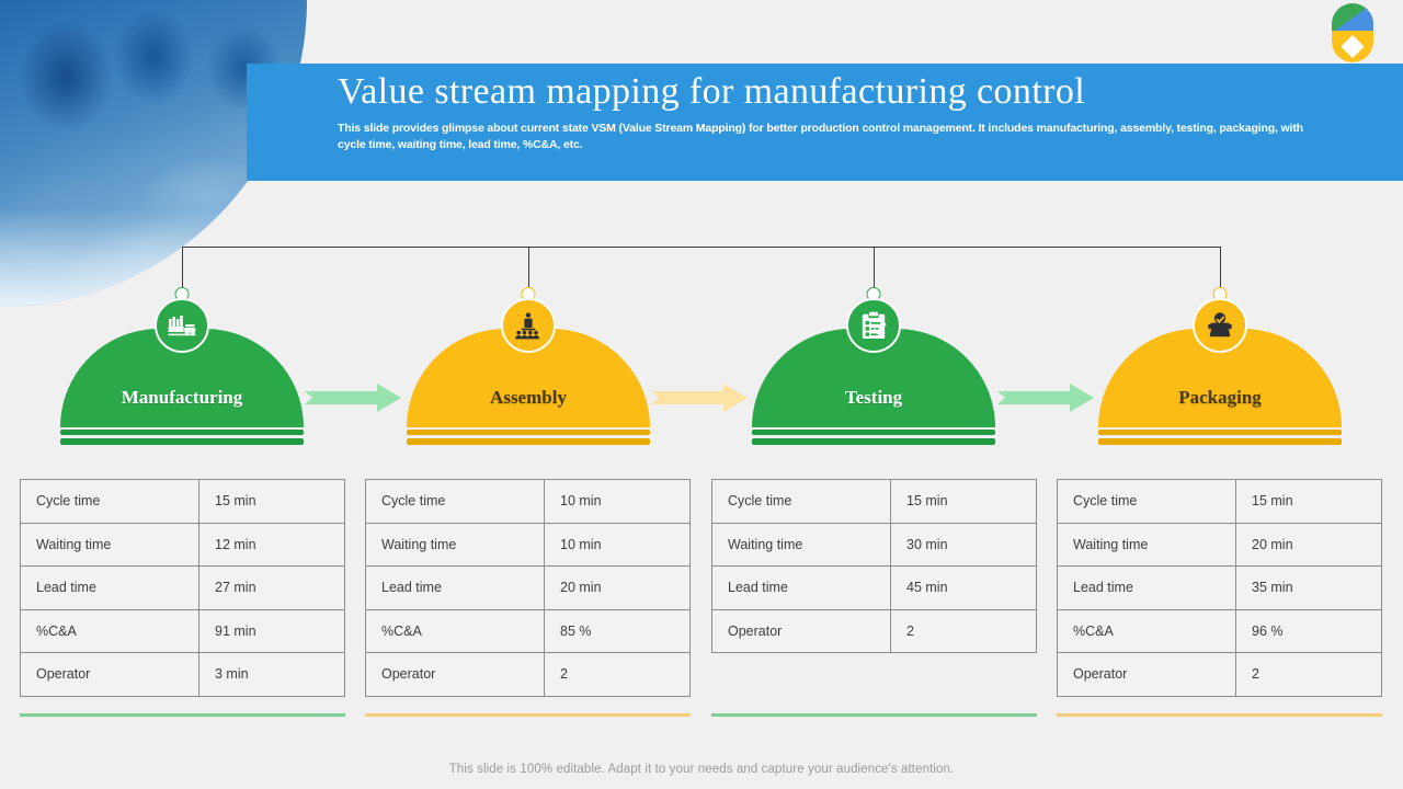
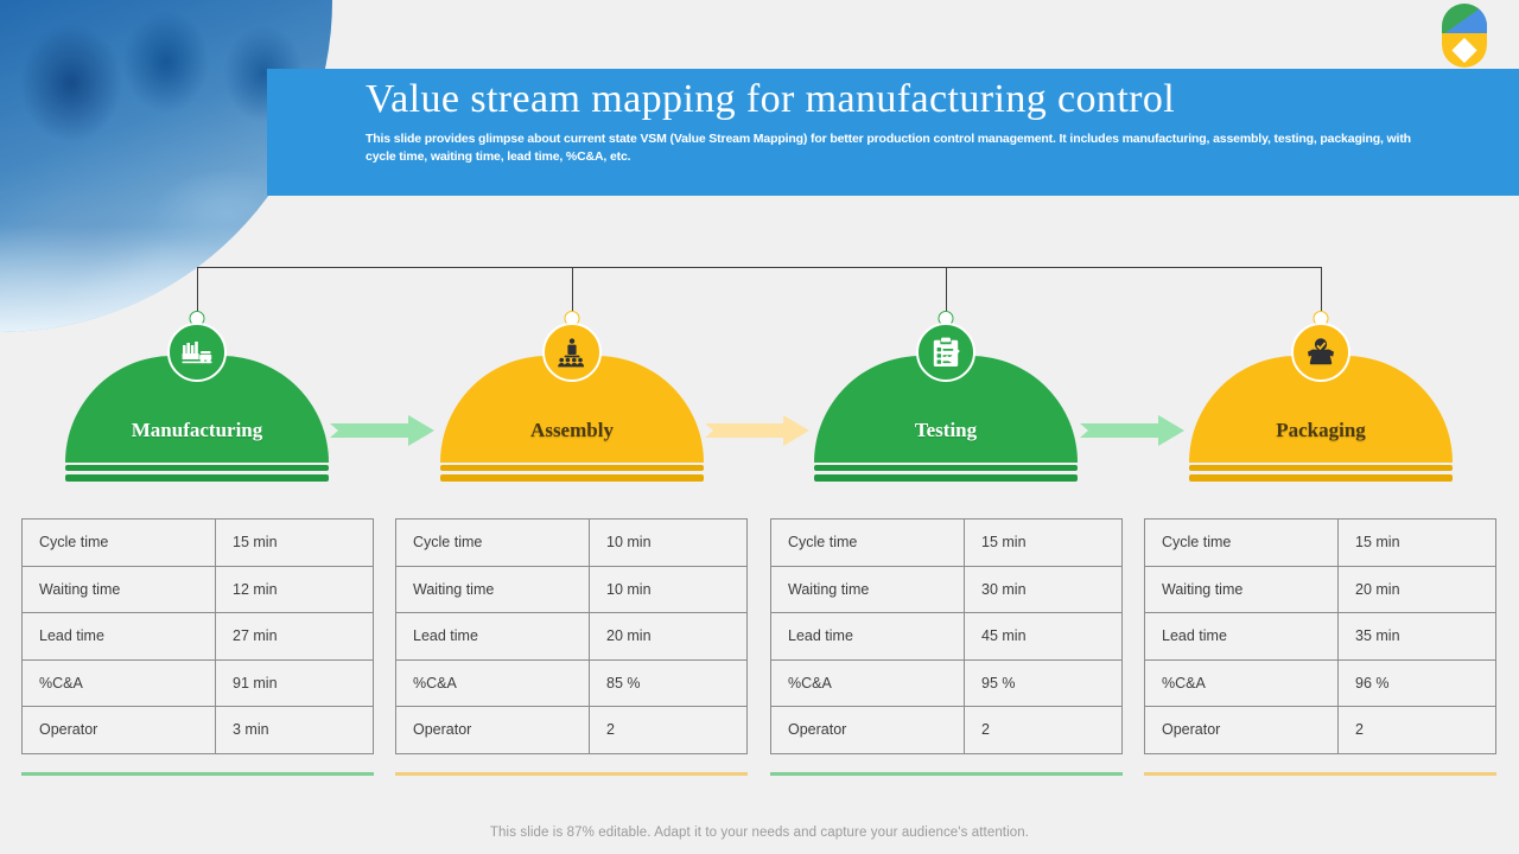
  Value stream mapping for manufacturing control
  This slide provides glimpse about current state VSM (Value Stream Mapping) for better production control management. It includes manufacturing, assembly, testing, packaging, with cycle time, waiting time, lead time, %C&A, etc.
  Manufacturing
  Assembly
  Testing
  Packaging
  Cycle time	15 min
  Waiting time	12 min
  Lead time	27 min
  %C&A	91 min
  Operator	3 min
  Cycle time	10 min
  Waiting time	10 min
  Lead time	20 min
  %C&A	85 %
  Operator	2
  Cycle time	15 min
  Waiting time	30 min
  Lead time	45 min
+ %C&A	95 %
  Operator	2
  Cycle time	15 min
  Waiting time	20 min
  Lead time	35 min
  %C&A	96 %
  Operator	2
- This slide is 100% editable. Adapt it to your needs and capture your audience's attention.
+ This slide is 87% editable. Adapt it to your needs and capture your audience's attention.
